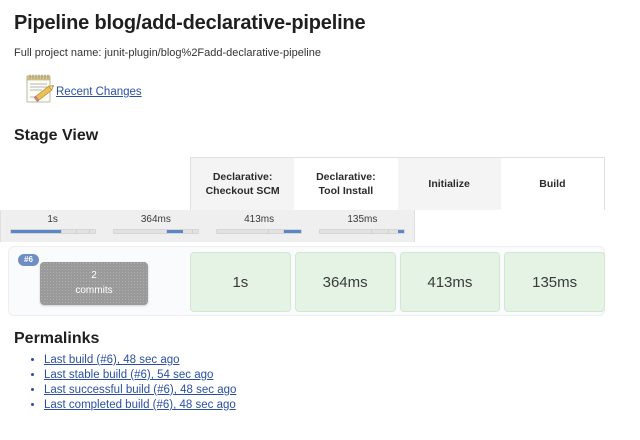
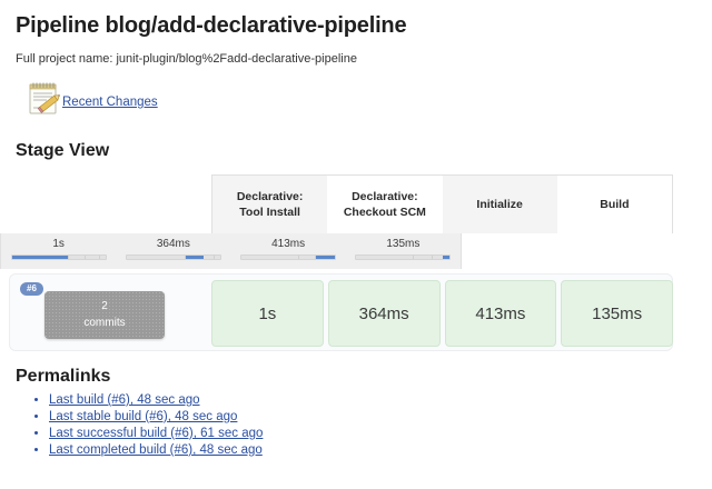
  Pipeline blog/add-declarative-pipeline
  Full project name: junit-plugin/blog%2Fadd-declarative-pipeline
  Recent Changes
  Stage View
  Declarative:
- Checkout SCM
+ Tool Install
  Declarative:
- Tool Install
+ Checkout SCM
  Initialize
  Build
  1s
  364ms
  413ms
  135ms
  #6
  2
  commits
  1s
  364ms
  413ms
  135ms
  Permalinks
  Last build (#6), 48 sec ago
- Last stable build (#6), 54 sec ago
+ Last stable build (#6), 48 sec ago
- Last successful build (#6), 48 sec ago
+ Last successful build (#6), 61 sec ago
  Last completed build (#6), 48 sec ago
